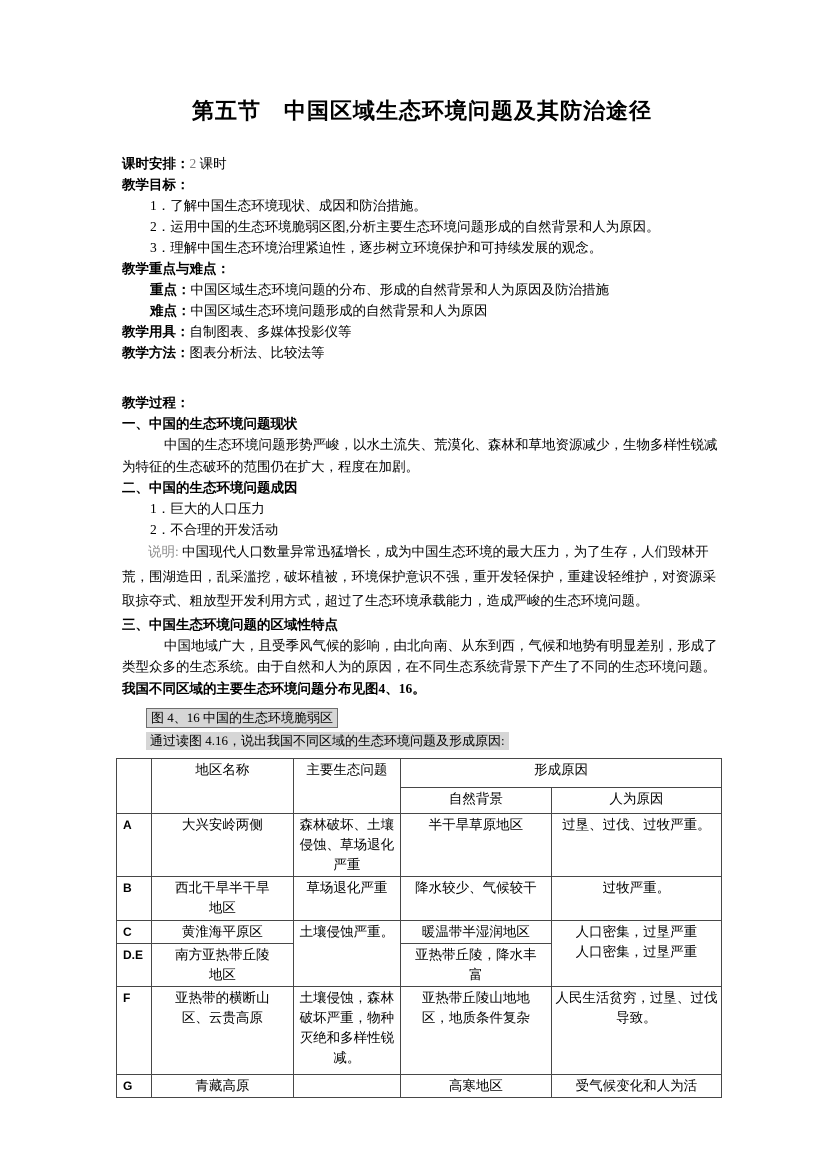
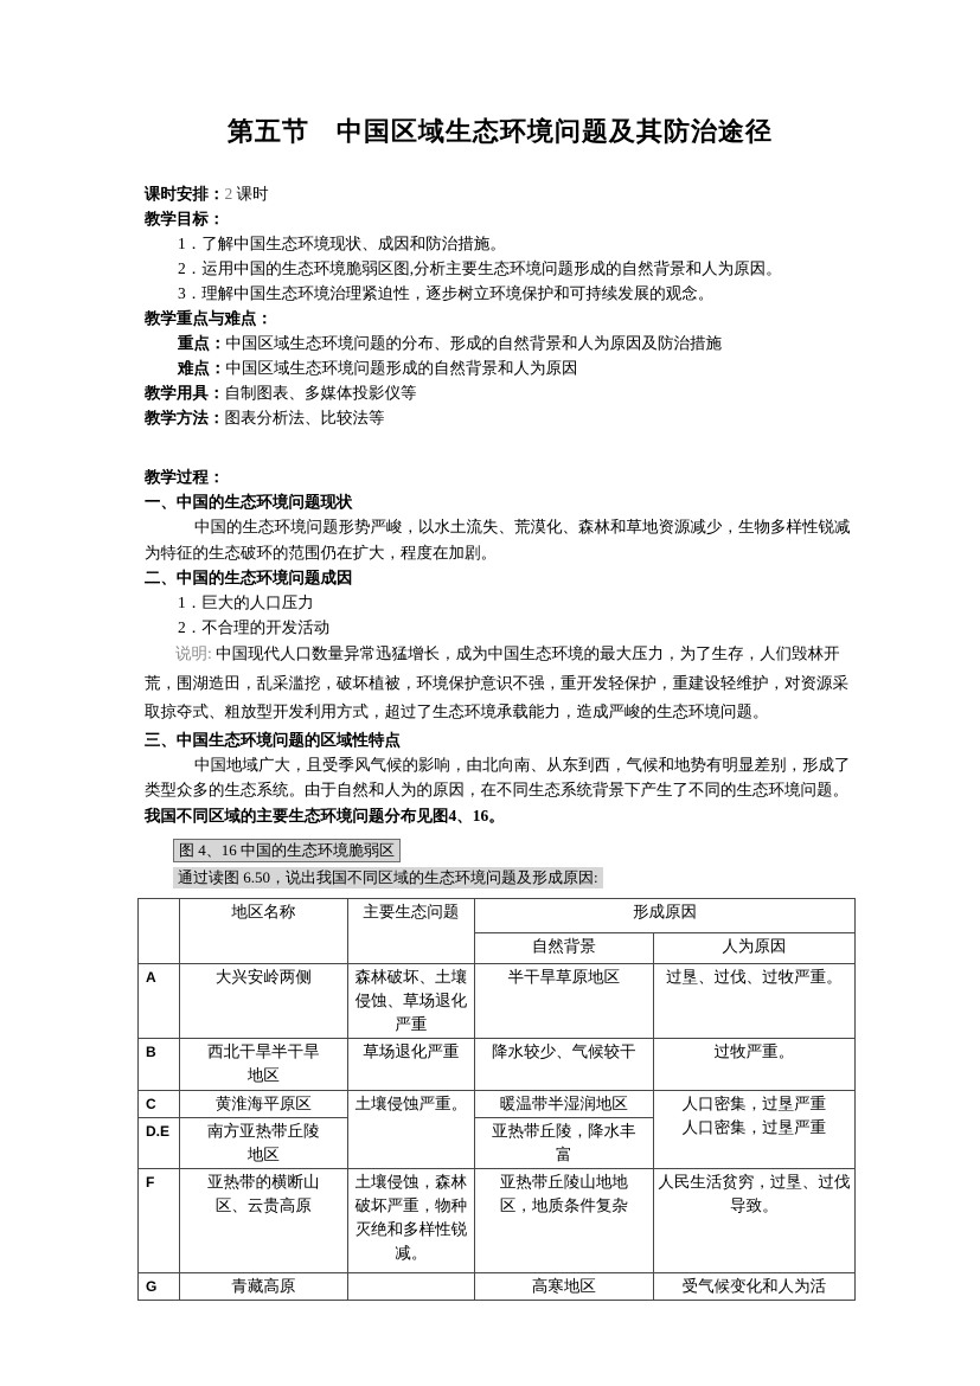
  第五节 中国区域生态环境问题及其防治途径
  课时安排：2 课时
  教学目标：
  1．了解中国生态环境现状、成因和防治措施。
  2．运用中国的生态环境脆弱区图,分析主要生态环境问题形成的自然背景和人为原因。
  3．理解中国生态环境治理紧迫性，逐步树立环境保护和可持续发展的观念。
  教学重点与难点：
  重点：中国区域生态环境问题的分布、形成的自然背景和人为原因及防治措施
  难点：中国区域生态环境问题形成的自然背景和人为原因
  教学用具：自制图表、多媒体投影仪等
  教学方法：图表分析法、比较法等
  教学过程：
  一、中国的生态环境问题现状
  中国的生态环境问题形势严峻，以水土流失、荒漠化、森林和草地资源减少，生物多样性锐减为特征的生态破环的范围仍在扩大，程度在加剧。
  二、中国的生态环境问题成因
  1．巨大的人口压力
  2．不合理的开发活动
  说明: 中国现代人口数量异常迅猛增长，成为中国生态环境的最大压力，为了生存，人们毁林开荒，围湖造田，乱采滥挖，破坏植被，环境保护意识不强，重开发轻保护，重建设轻维护，对资源采取掠夺式、粗放型开发利用方式，超过了生态环境承载能力，造成严峻的生态环境问题。
  三、中国生态环境问题的区域性特点
  中国地域广大，且受季风气候的影响，由北向南、从东到西，气候和地势有明显差别，形成了类型众多的生态系统。由于自然和人为的原因，在不同生态系统背景下产生了不同的生态环境问题。我国不同区域的主要生态环境问题分布见图4、16。
  图 4、16 中国的生态环境脆弱区
- 通过读图 4.16，说出我国不同区域的生态环境问题及形成原因:
+ 通过读图 6.50，说出我国不同区域的生态环境问题及形成原因:
  	地区名称	主要生态问题	形成原因
  自然背景	人为原因
  A	大兴安岭两侧	森林破坏、土壤侵蚀、草场退化严重	半干旱草原地区	过垦、过伐、过牧严重。
  B	西北干旱半干旱地区	草场退化严重	降水较少、气候较干	过牧严重。
  C	黄淮海平原区	土壤侵蚀严重。	暖温带半湿润地区	人口密集，过垦严重 人口密集，过垦严重
  D.E	南方亚热带丘陵地区	亚热带丘陵，降水丰富
  F	亚热带的横断山区、云贵高原	土壤侵蚀，森林破坏严重，物种灭绝和多样性锐减。	亚热带丘陵山地地区，地质条件复杂	人民生活贫穷，过垦、过伐导致。
  G	青藏高原		高寒地区	受气候变化和人为活
